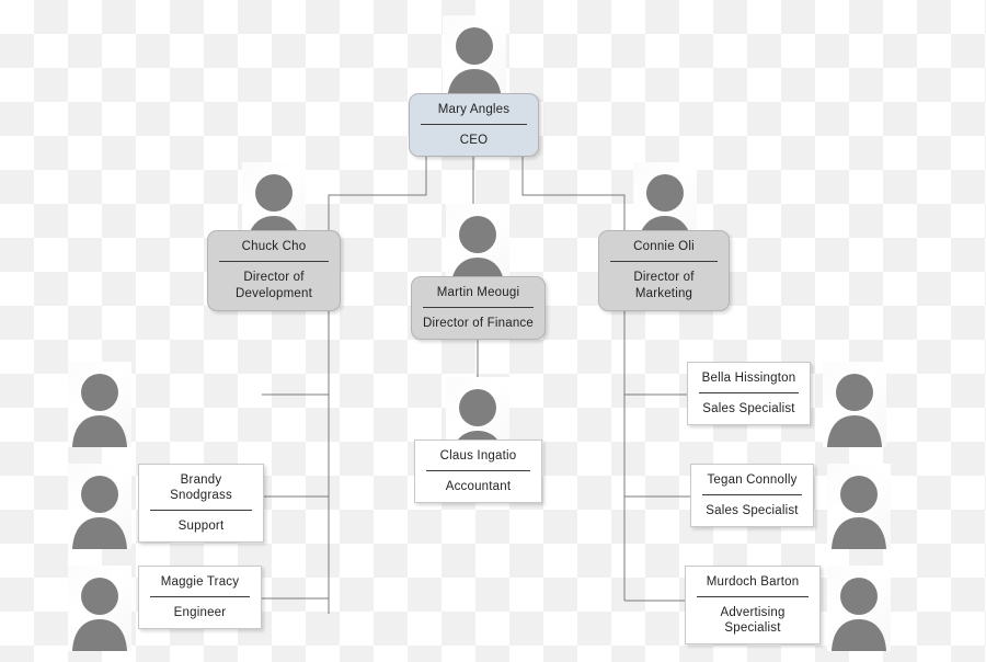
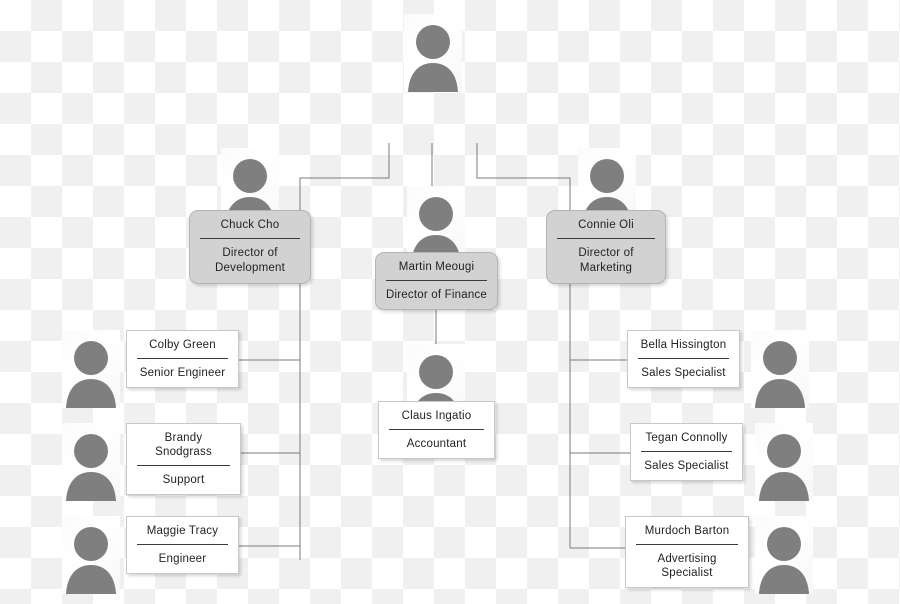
- Mary Angles
- CEO
  Chuck Cho
  Director of Development
  Martin Meougi
  Director of Finance
  Connie Oli
  Director of Marketing
+ Colby Green
+ Senior Engineer
  Brandy Snodgrass
  Support
  Maggie Tracy
  Engineer
  Claus Ingatio
  Accountant
  Bella Hissington
  Sales Specialist
  Tegan Connolly
  Sales Specialist
  Murdoch Barton
  Advertising Specialist
